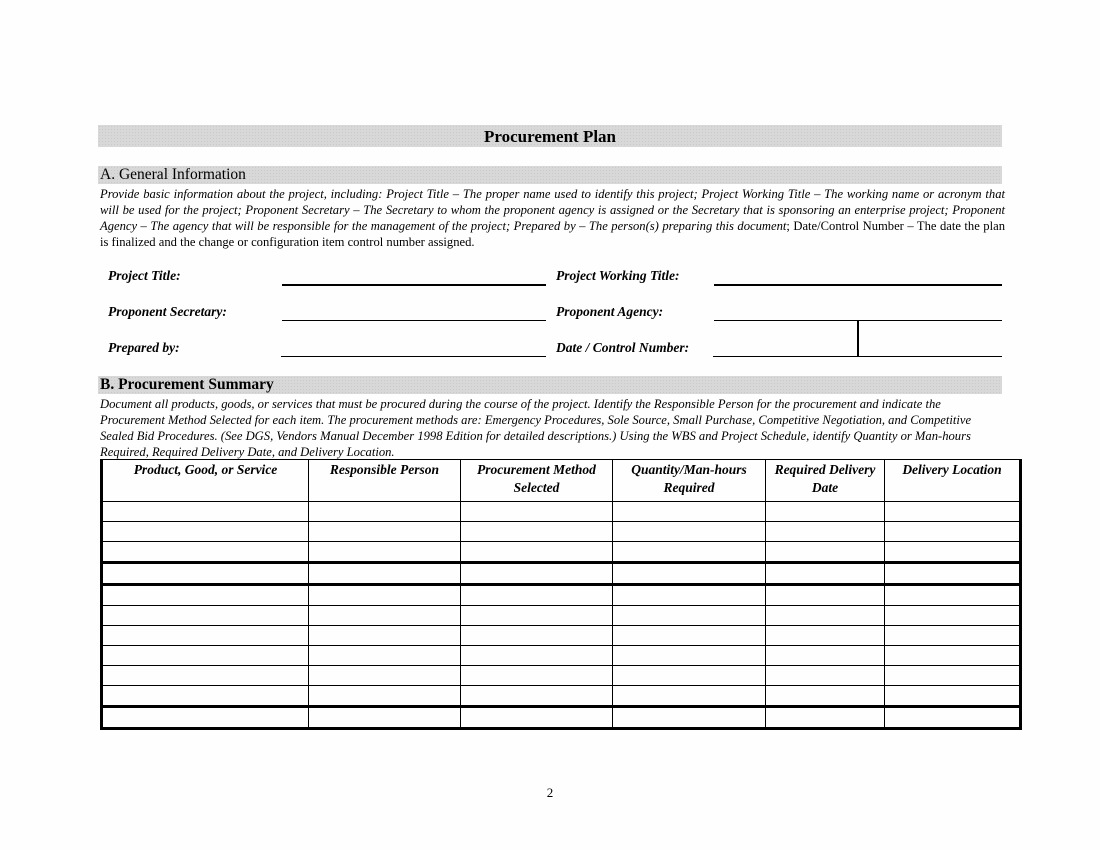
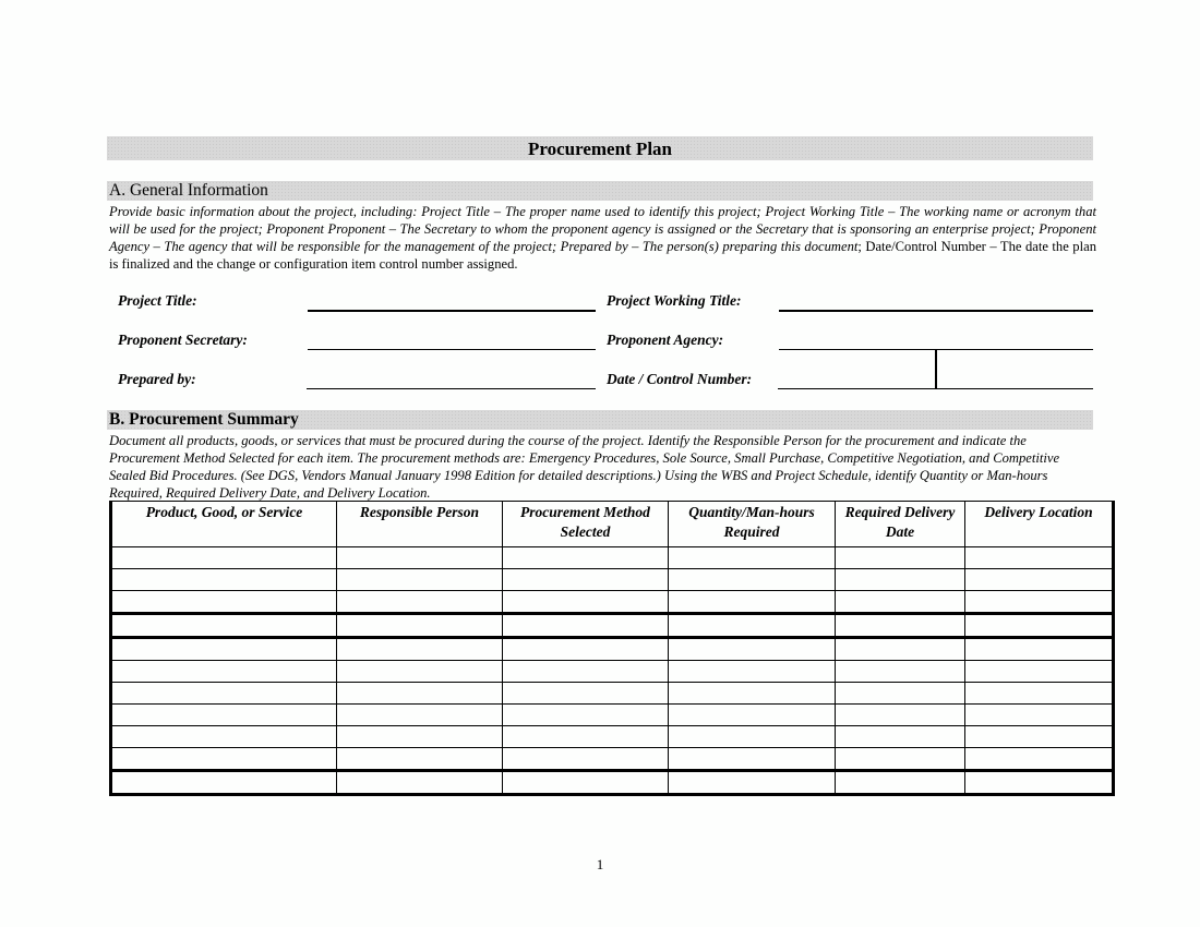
  Procurement Plan
  A. General Information
- Provide basic information about the project, including: Project Title – The proper name used to identify this project; Project Working Title – The working name or acronym that will be used for the project; Proponent Secretary – The Secretary to whom the proponent agency is assigned or the Secretary that is sponsoring an enterprise project; Proponent Agency – The agency that will be responsible for the management of the project; Prepared by – The person(s) preparing this document; Date/Control Number – The date the plan is finalized and the change or configuration item control number assigned.
+ Provide basic information about the project, including: Project Title – The proper name used to identify this project; Project Working Title – The working name or acronym that will be used for the project; Proponent Proponent – The Secretary to whom the proponent agency is assigned or the Secretary that is sponsoring an enterprise project; Proponent Agency – The agency that will be responsible for the management of the project; Prepared by – The person(s) preparing this document; Date/Control Number – The date the plan is finalized and the change or configuration item control number assigned.
  Project Title:
  Project Working Title:
  Proponent Secretary:
  Proponent Agency:
  Prepared by:
  Date / Control Number:
  B. Procurement Summary
- Document all products, goods, or services that must be procured during the course of the project. Identify the Responsible Person for the procurement and indicate the Procurement Method Selected for each item. The procurement methods are: Emergency Procedures, Sole Source, Small Purchase, Competitive Negotiation, and Competitive Sealed Bid Procedures. (See DGS, Vendors Manual December 1998 Edition for detailed descriptions.) Using the WBS and Project Schedule, identify Quantity or Man-hours Required, Required Delivery Date, and Delivery Location.
+ Document all products, goods, or services that must be procured during the course of the project. Identify the Responsible Person for the procurement and indicate the Procurement Method Selected for each item. The procurement methods are: Emergency Procedures, Sole Source, Small Purchase, Competitive Negotiation, and Competitive Sealed Bid Procedures. (See DGS, Vendors Manual January 1998 Edition for detailed descriptions.) Using the WBS and Project Schedule, identify Quantity or Man-hours Required, Required Delivery Date, and Delivery Location.
  Product, Good, or Service	Responsible Person	Procurement Method Selected	Quantity/Man-hours Required	Required Delivery Date	Delivery Location
- 2
+ 1
